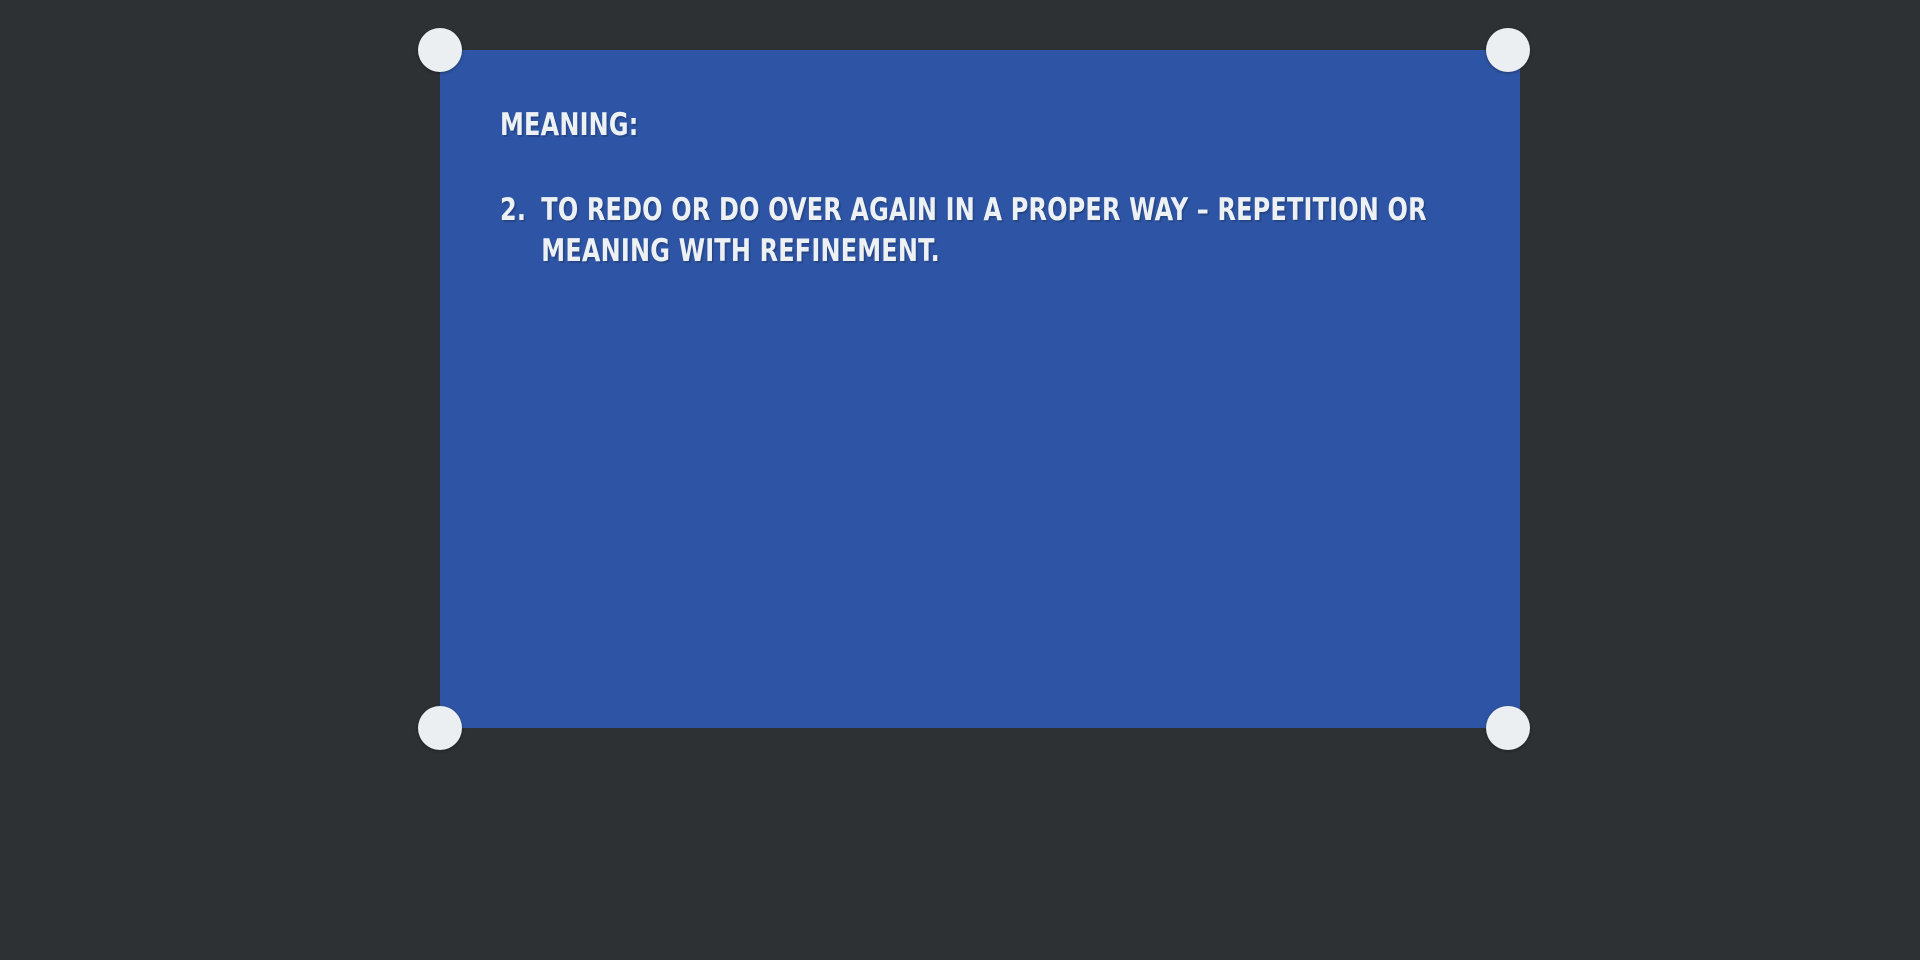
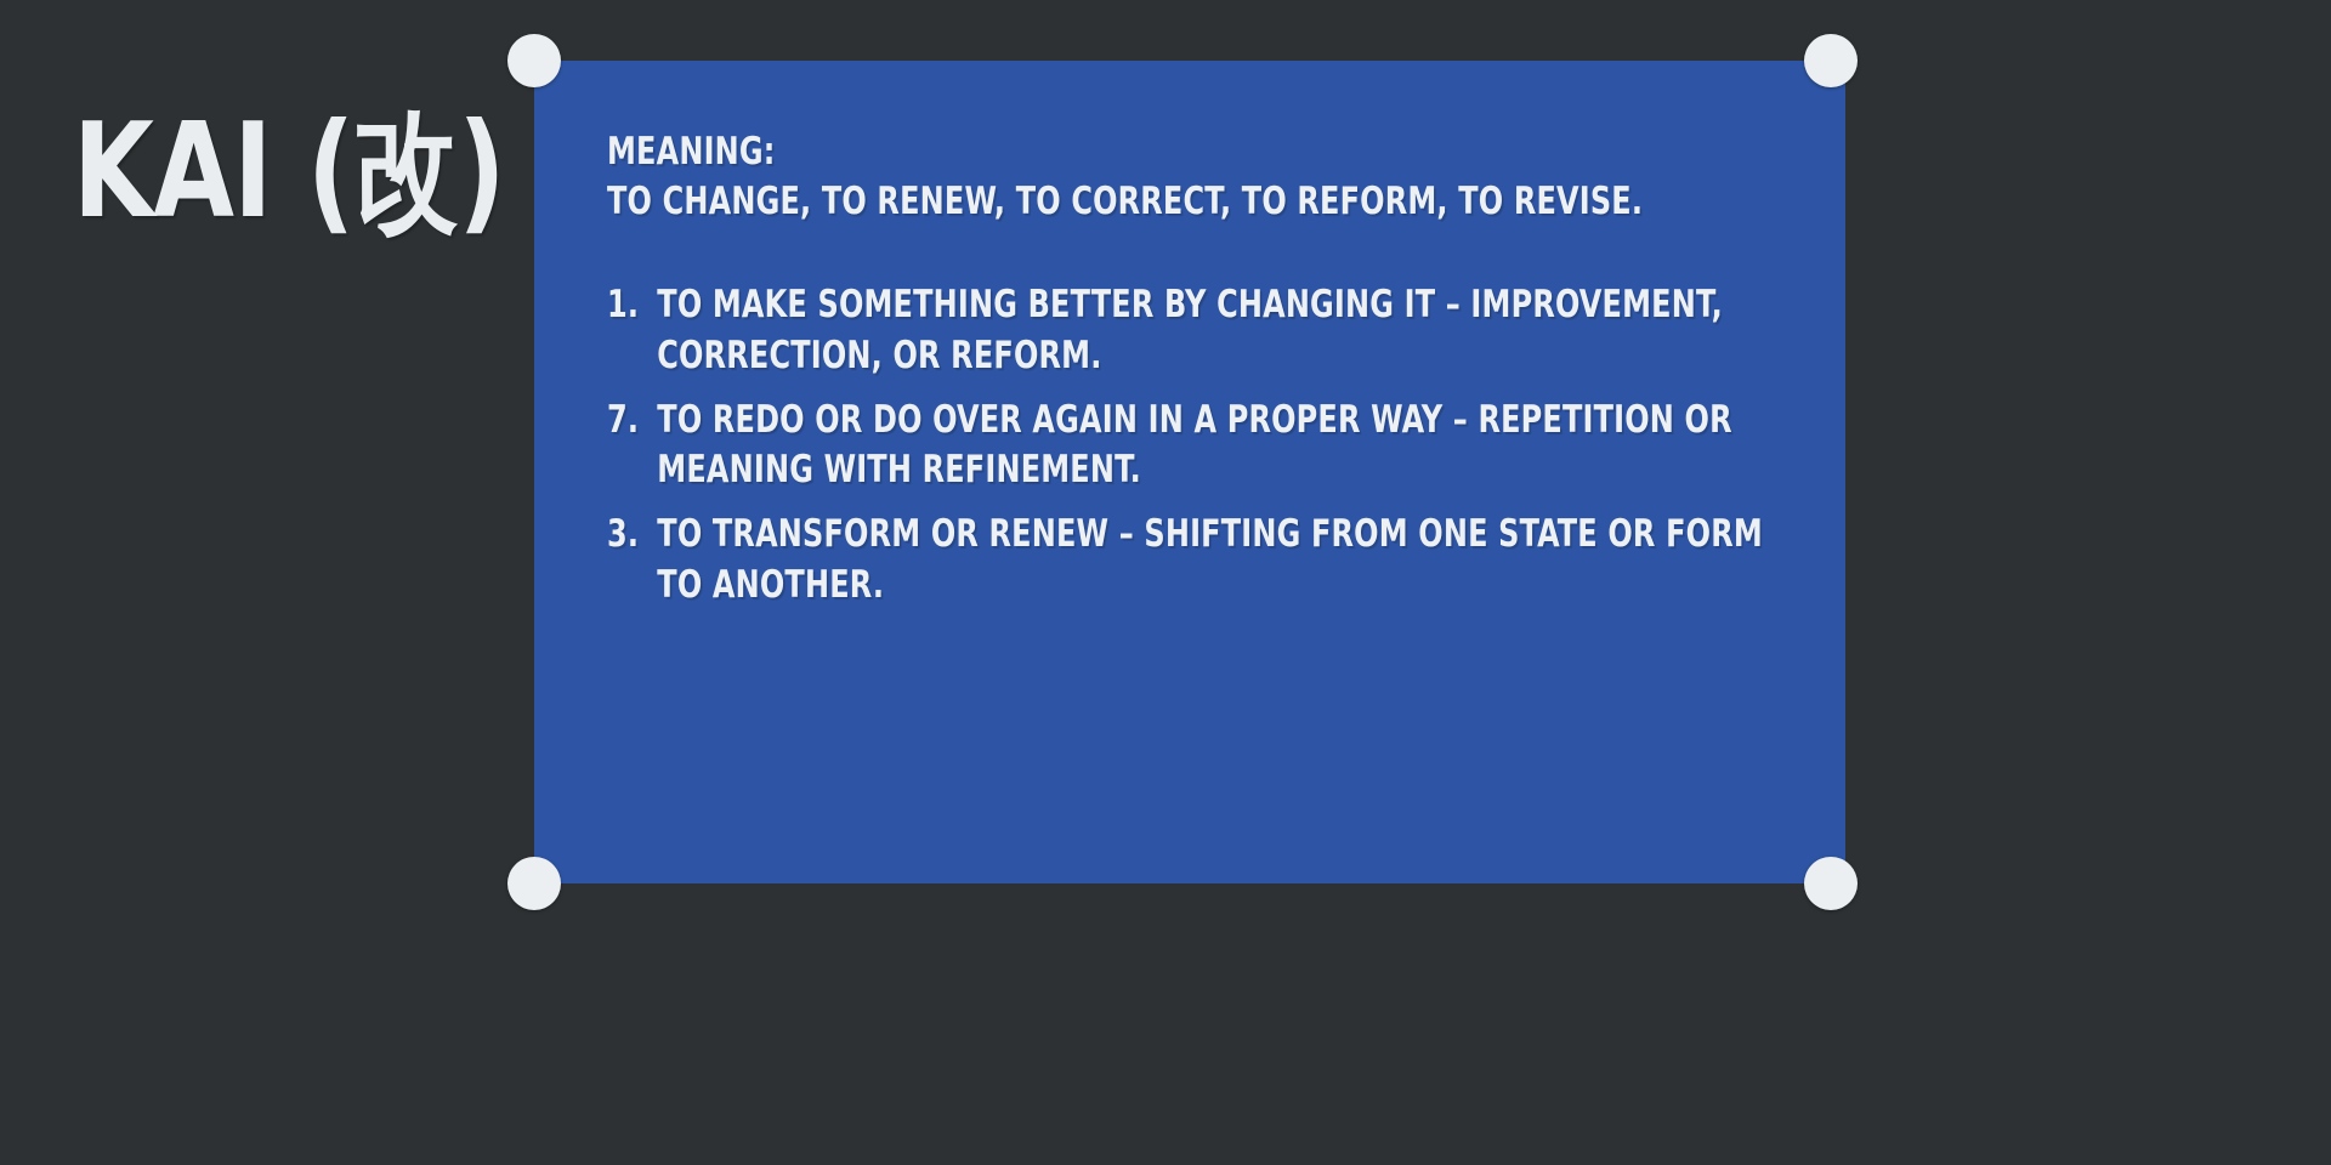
+ KAI (改)
  MEANING:
+ TO CHANGE, TO RENEW, TO CORRECT, TO REFORM, TO REVISE.
+ 1.
+ TO MAKE SOMETHING BETTER BY CHANGING IT – IMPROVEMENT, CORRECTION, OR REFORM.
- 2.
+ 7.
  TO REDO OR DO OVER AGAIN IN A PROPER WAY – REPETITION OR MEANING WITH REFINEMENT.
+ 3.
+ TO TRANSFORM OR RENEW – SHIFTING FROM ONE STATE OR FORM TO ANOTHER.
